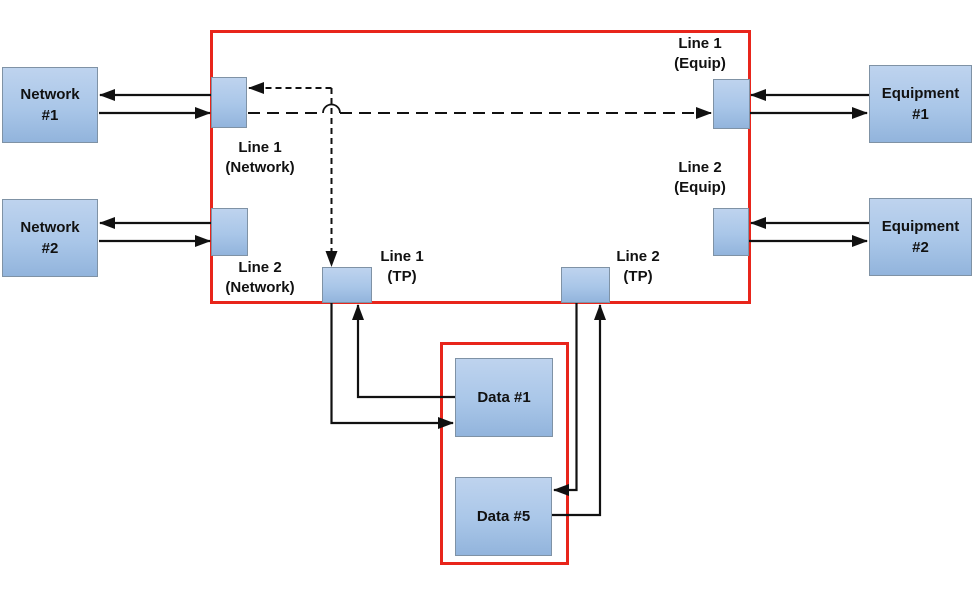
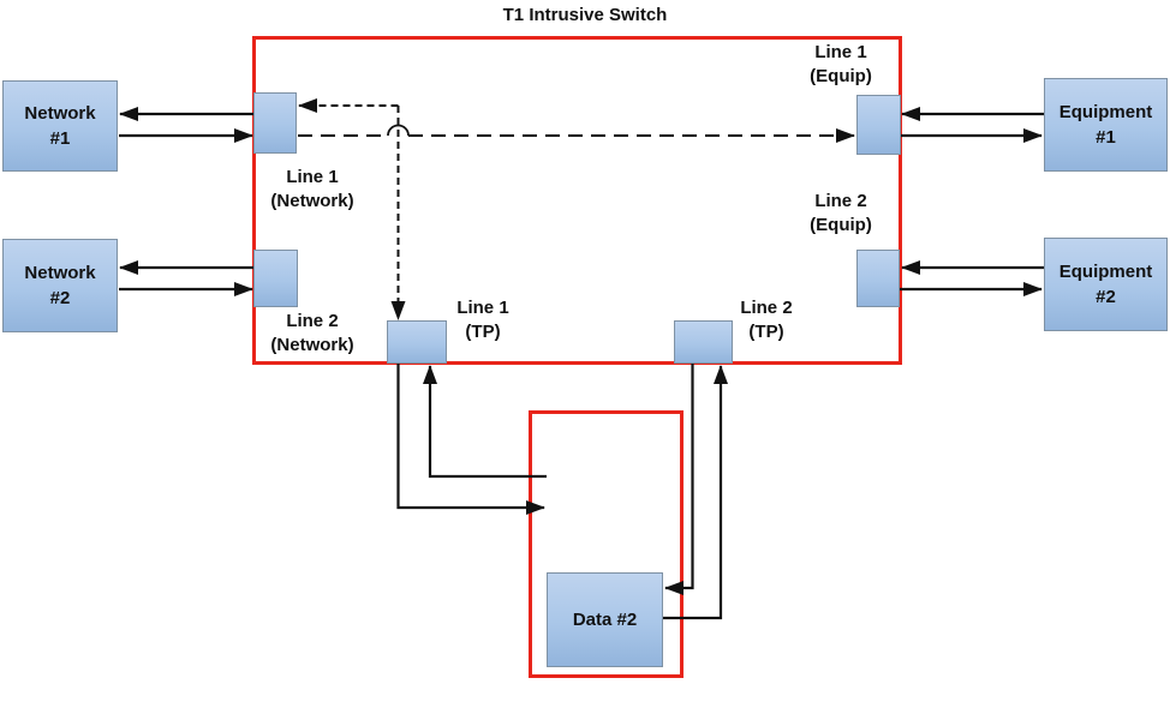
+ T1 Intrusive Switch
  Network
  #1
  Network
  #2
  Equipment
  #1
  Equipment
  #2
- Data #1
- Data #5
+ Data #2
  Line 1
  (Network)
  Line 2
  (Network)
  Line 1
  (Equip)
  Line 2
  (Equip)
  Line 1
  (TP)
  Line 2
  (TP)
